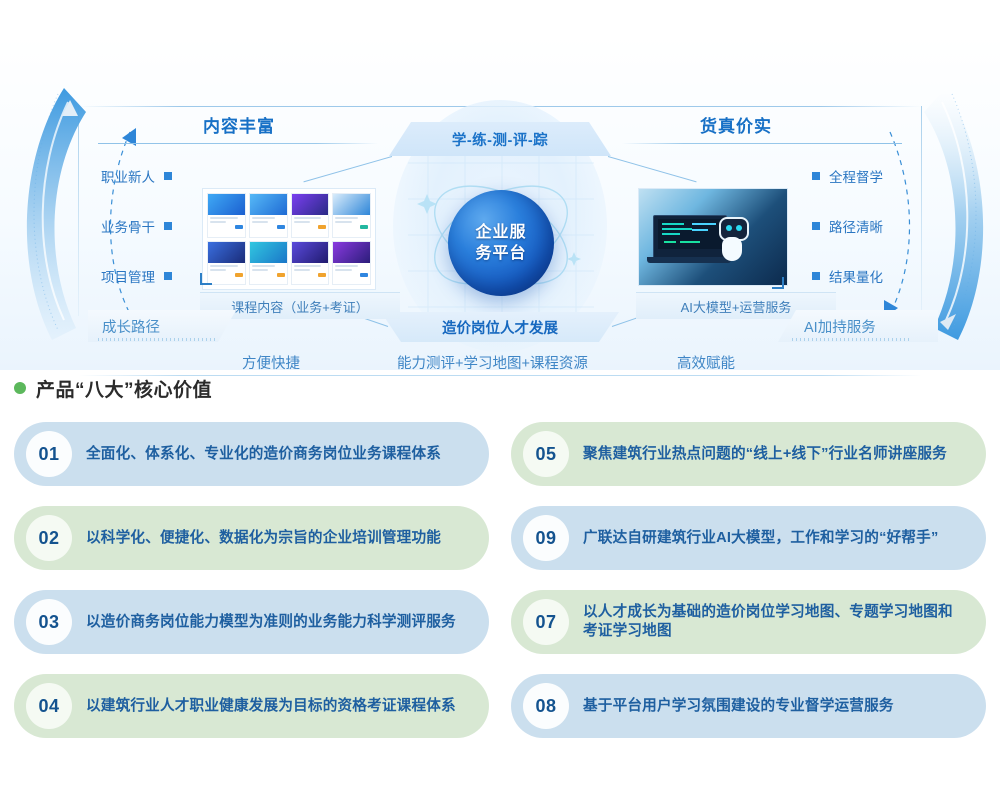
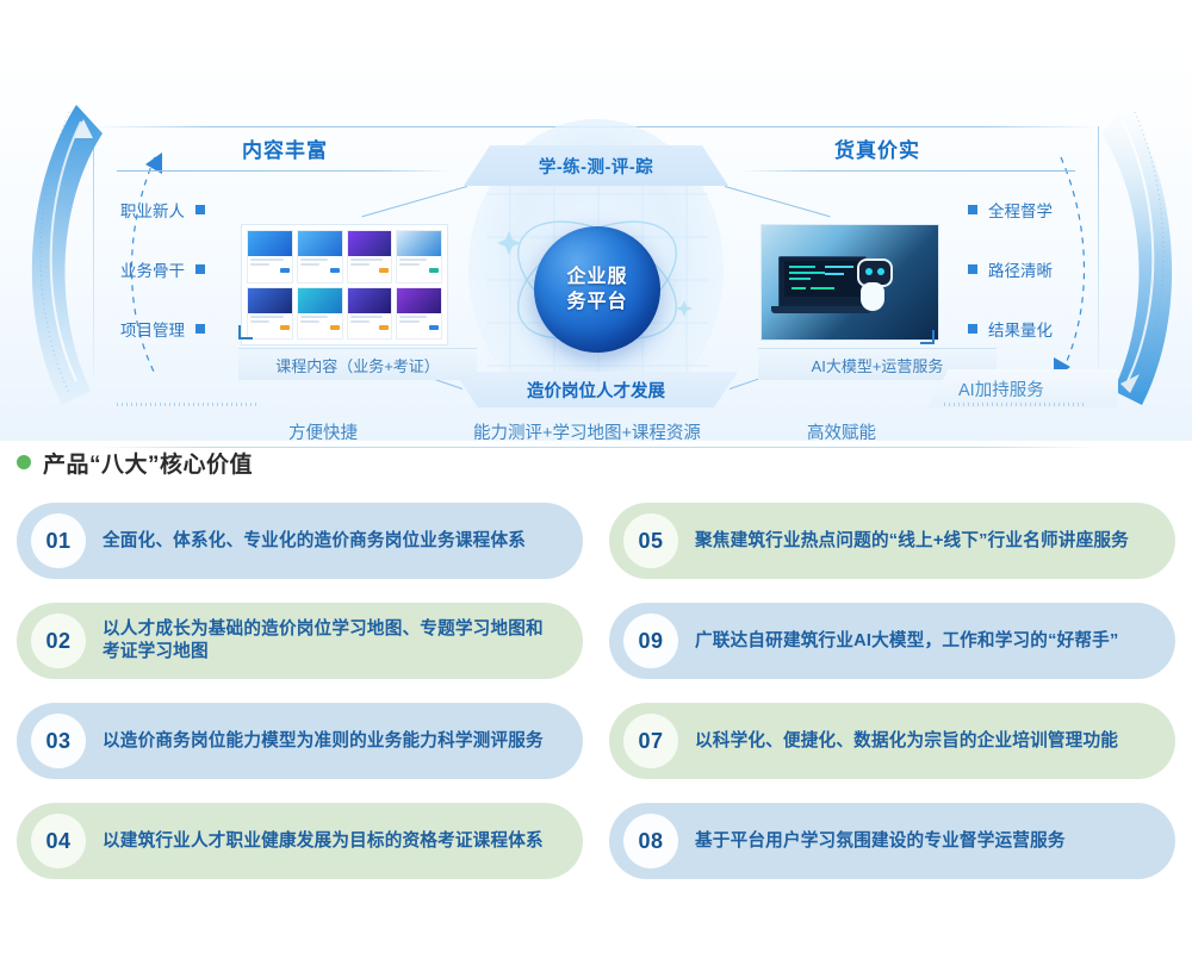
  学-练-测-评-踪
  企业服
  务平台
  造价岗位人才发展
  内容丰富
  货真价实
  职业新人
  业务骨干
  项目管理
  全程督学
  路径清晰
  结果量化
  课程内容（业务+考证）
  AI大模型+运营服务
- 成长路径
  AI加持服务
  方便快捷
  能力测评+学习地图+课程资源
  高效赋能
  产品“八大”核心价值
  01
  全面化、体系化、专业化的造价商务岗位业务课程体系
  05
  聚焦建筑行业热点问题的“线上+线下”行业名师讲座服务
  02
- 以科学化、便捷化、数据化为宗旨的企业培训管理功能
+ 以人才成长为基础的造价岗位学习地图、专题学习地图和考证学习地图
  09
  广联达自研建筑行业AI大模型，工作和学习的“好帮手”
  03
  以造价商务岗位能力模型为准则的业务能力科学测评服务
  07
- 以人才成长为基础的造价岗位学习地图、专题学习地图和考证学习地图
+ 以科学化、便捷化、数据化为宗旨的企业培训管理功能
  04
  以建筑行业人才职业健康发展为目标的资格考证课程体系
  08
  基于平台用户学习氛围建设的专业督学运营服务
